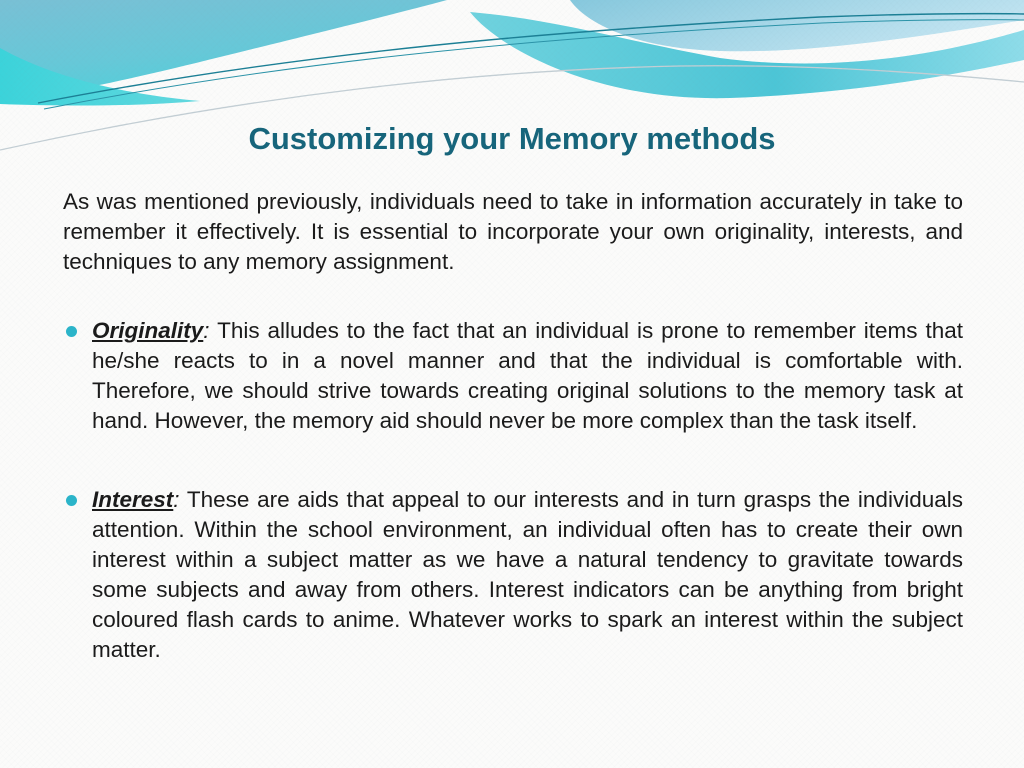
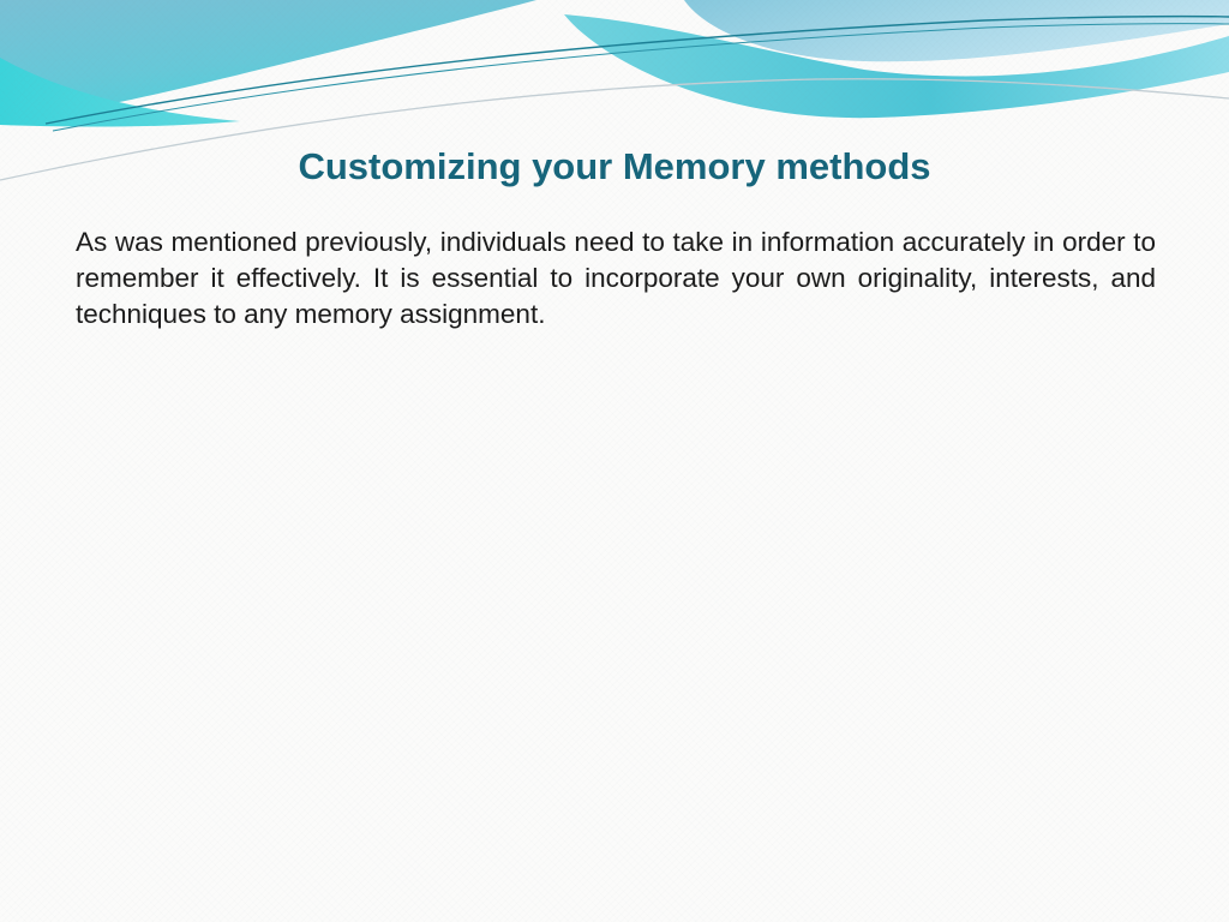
  Customizing your Memory methods
- As was mentioned previously, individuals need to take in information accurately in take to remember it effectively. It is essential to incorporate your own originality, interests, and techniques to any memory assignment.
+ As was mentioned previously, individuals need to take in information accurately in order to remember it effectively. It is essential to incorporate your own originality, interests, and techniques to any memory assignment.
- Originality: This alludes to the fact that an individual is prone to remember items that he/she reacts to in a novel manner and that the individual is comfortable with. Therefore, we should strive towards creating original solutions to the memory task at hand. However, the memory aid should never be more complex than the task itself.
- Interest: These are aids that appeal to our interests and in turn grasps the individuals attention. Within the school environment, an individual often has to create their own interest within a subject matter as we have a natural tendency to gravitate towards some subjects and away from others. Interest indicators can be anything from bright coloured flash cards to anime. Whatever works to spark an interest within the subject matter.
